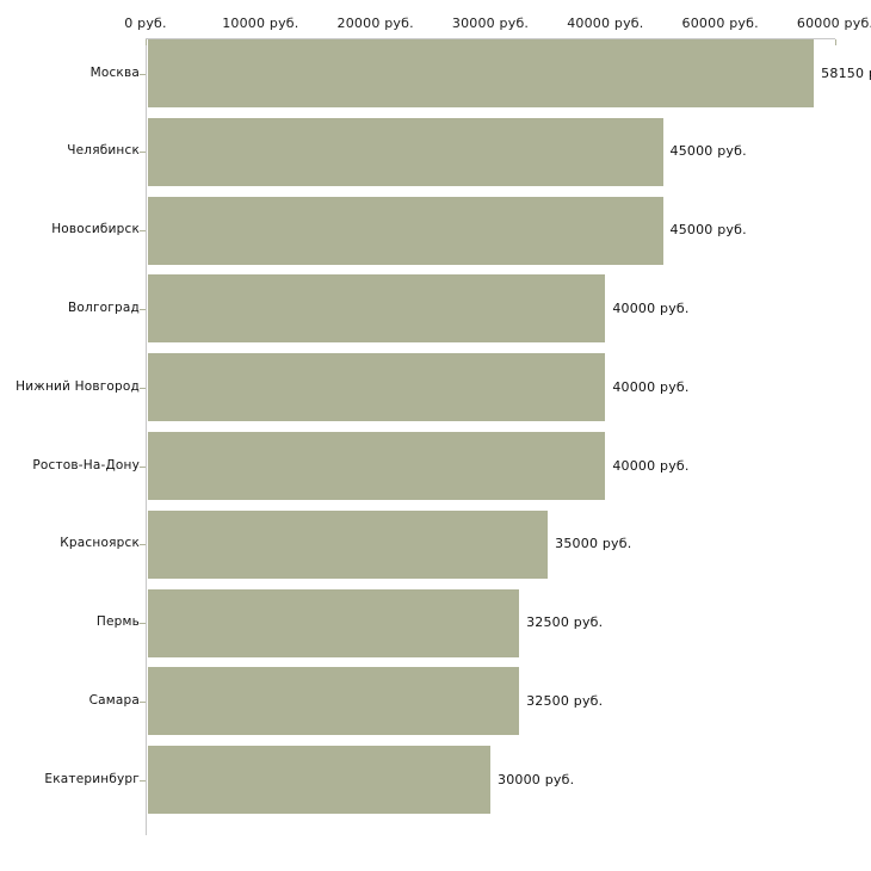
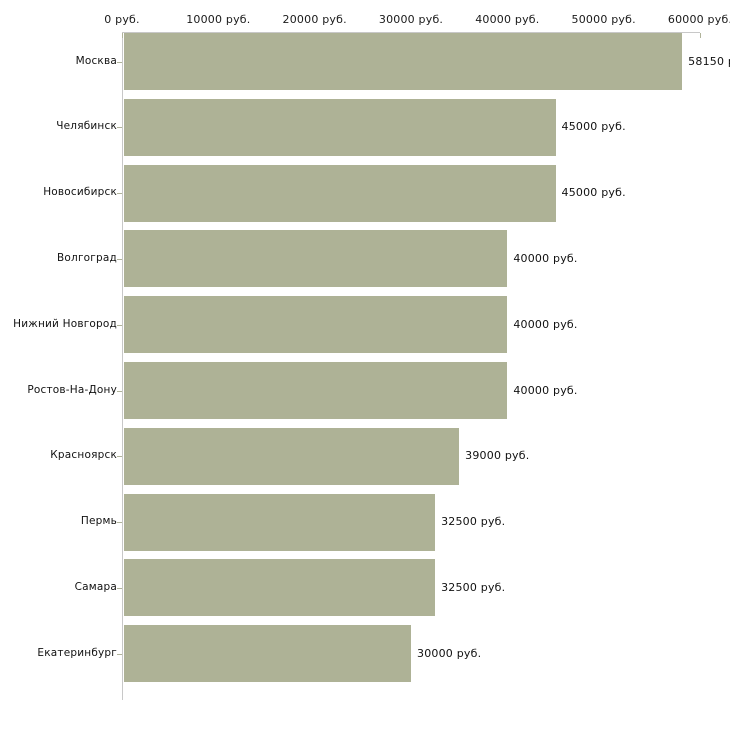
  0 руб.
  10000 руб.
  20000 руб.
  30000 руб.
  40000 руб.
- 60000 руб.
+ 50000 руб.
  60000 руб
  Москва
  Челябинск
  Новосибирск
  Волгоград
  Нижний Новгород
  Ростов-На-Дону
  Красноярск
  Пермь
  Самара
  Екатеринбург
  58150
  45000 руб.
  45000 руб.
  40000 руб.
  40000 руб.
  40000 руб.
- 35000 руб.
+ 39000 руб.
  32500 руб.
  32500 руб.
  30000 руб.
